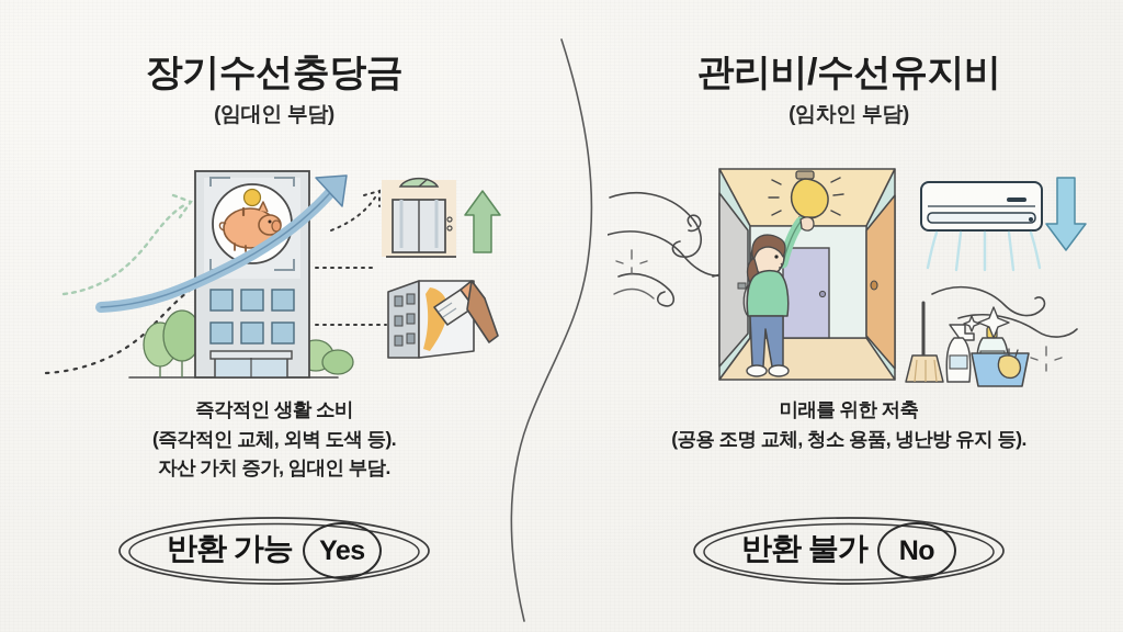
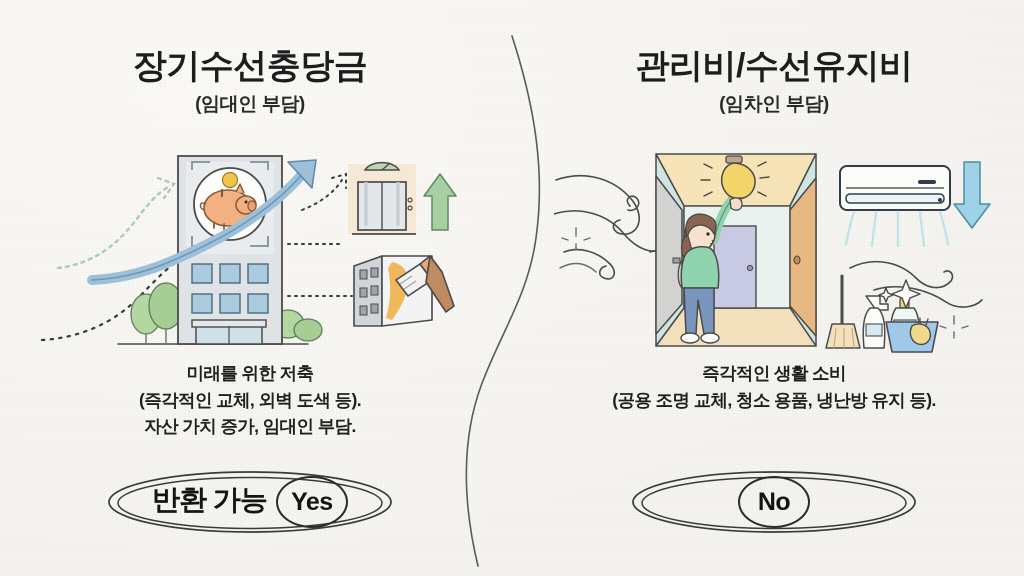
  장기수선충당금
  (임대인 부담)
- 즉각적인 생활 소비
+ 미래를 위한 저축
  (즉각적인 교체, 외벽 도색 등).
  자산 가치 증가, 임대인 부담.
  반환 가능
  Yes
  관리비/수선유지비
  (임차인 부담)
- 미래를 위한 저축
+ 즉각적인 생활 소비
  (공용 조명 교체, 청소 용품, 냉난방 유지 등).
- 반환 불가
  No
